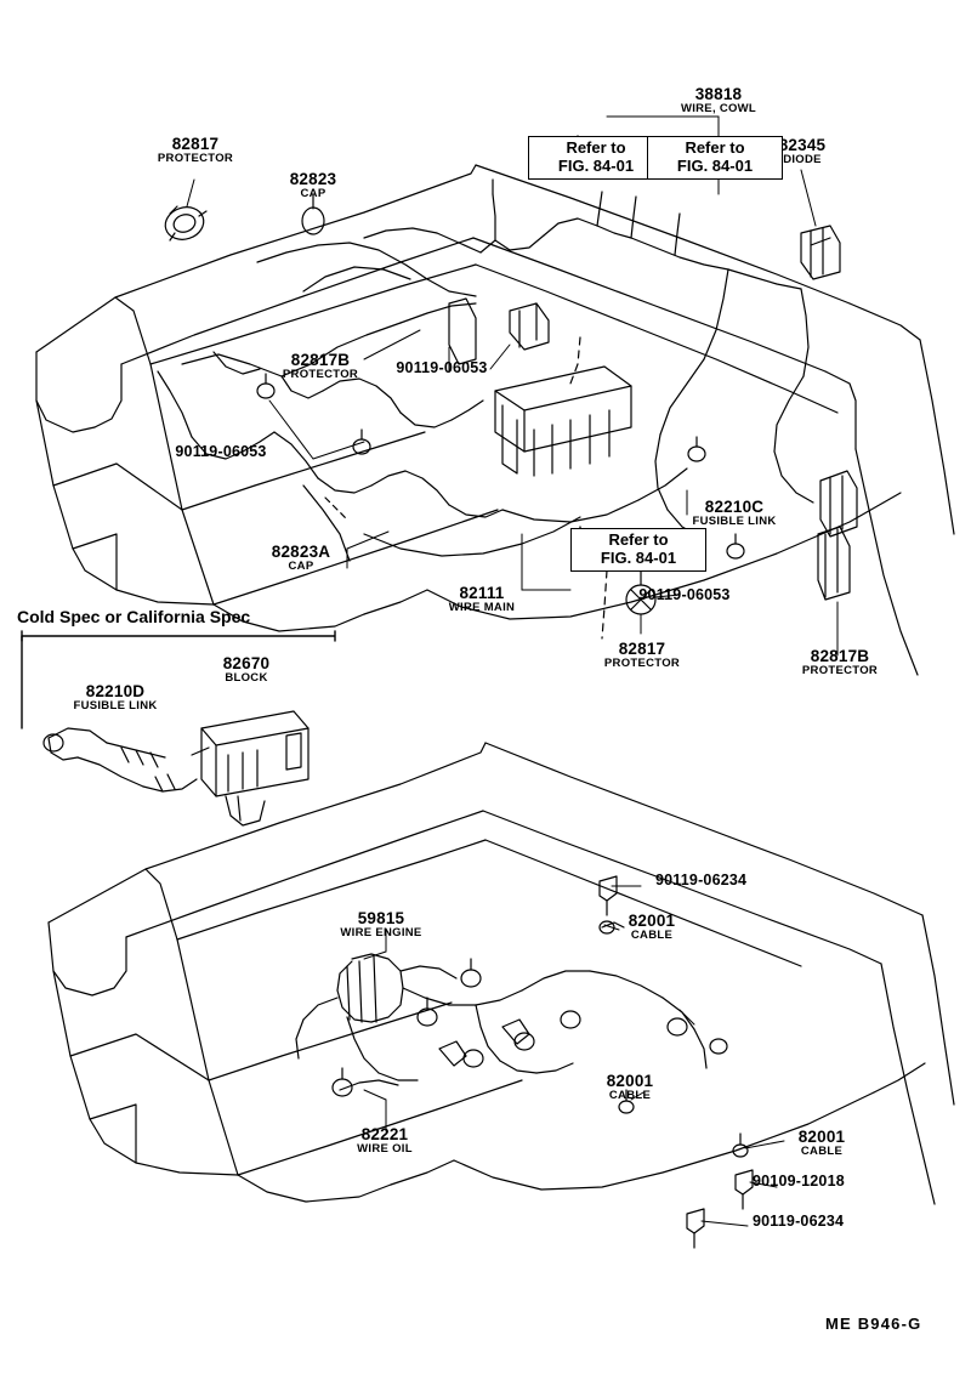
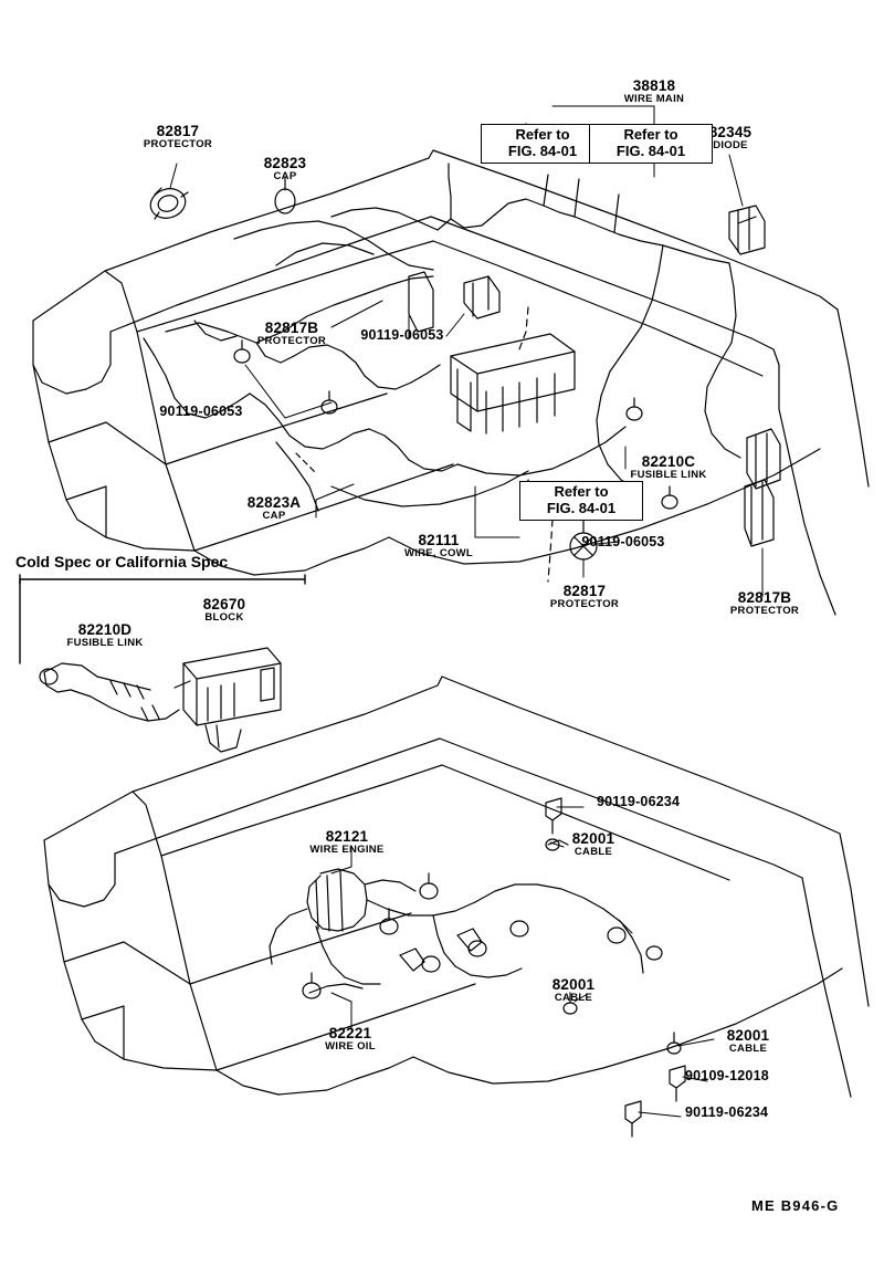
  82817
  PROTECTOR
  82823
  CAP
  38818
- WIRE, COWL
+ WIRE MAIN
  82345
  DIODE
  Refer to
  FIG. 84-01
  Refer to
  FIG. 84-01
  82817B
  PROTECTOR
  90119-06053
  90119-06053
  82823A
  CAP
  82111
- WIRE MAIN
+ WIRE, COWL
  Refer to
  FIG. 84-01
  82210C
  FUSIBLE LINK
  90119-06053
  82817
  PROTECTOR
  82817B
  PROTECTOR
  Cold Spec or California Spec
  82210D
  FUSIBLE LINK
  82670
  BLOCK
  90119-06234
- 59815
+ 82121
  WIRE ENGINE
  82001
  CABLE
  82221
  WIRE OIL
  82001
  CABLE
  82001
  CABLE
  90109-12018
  90119-06234
  ME B946-G
